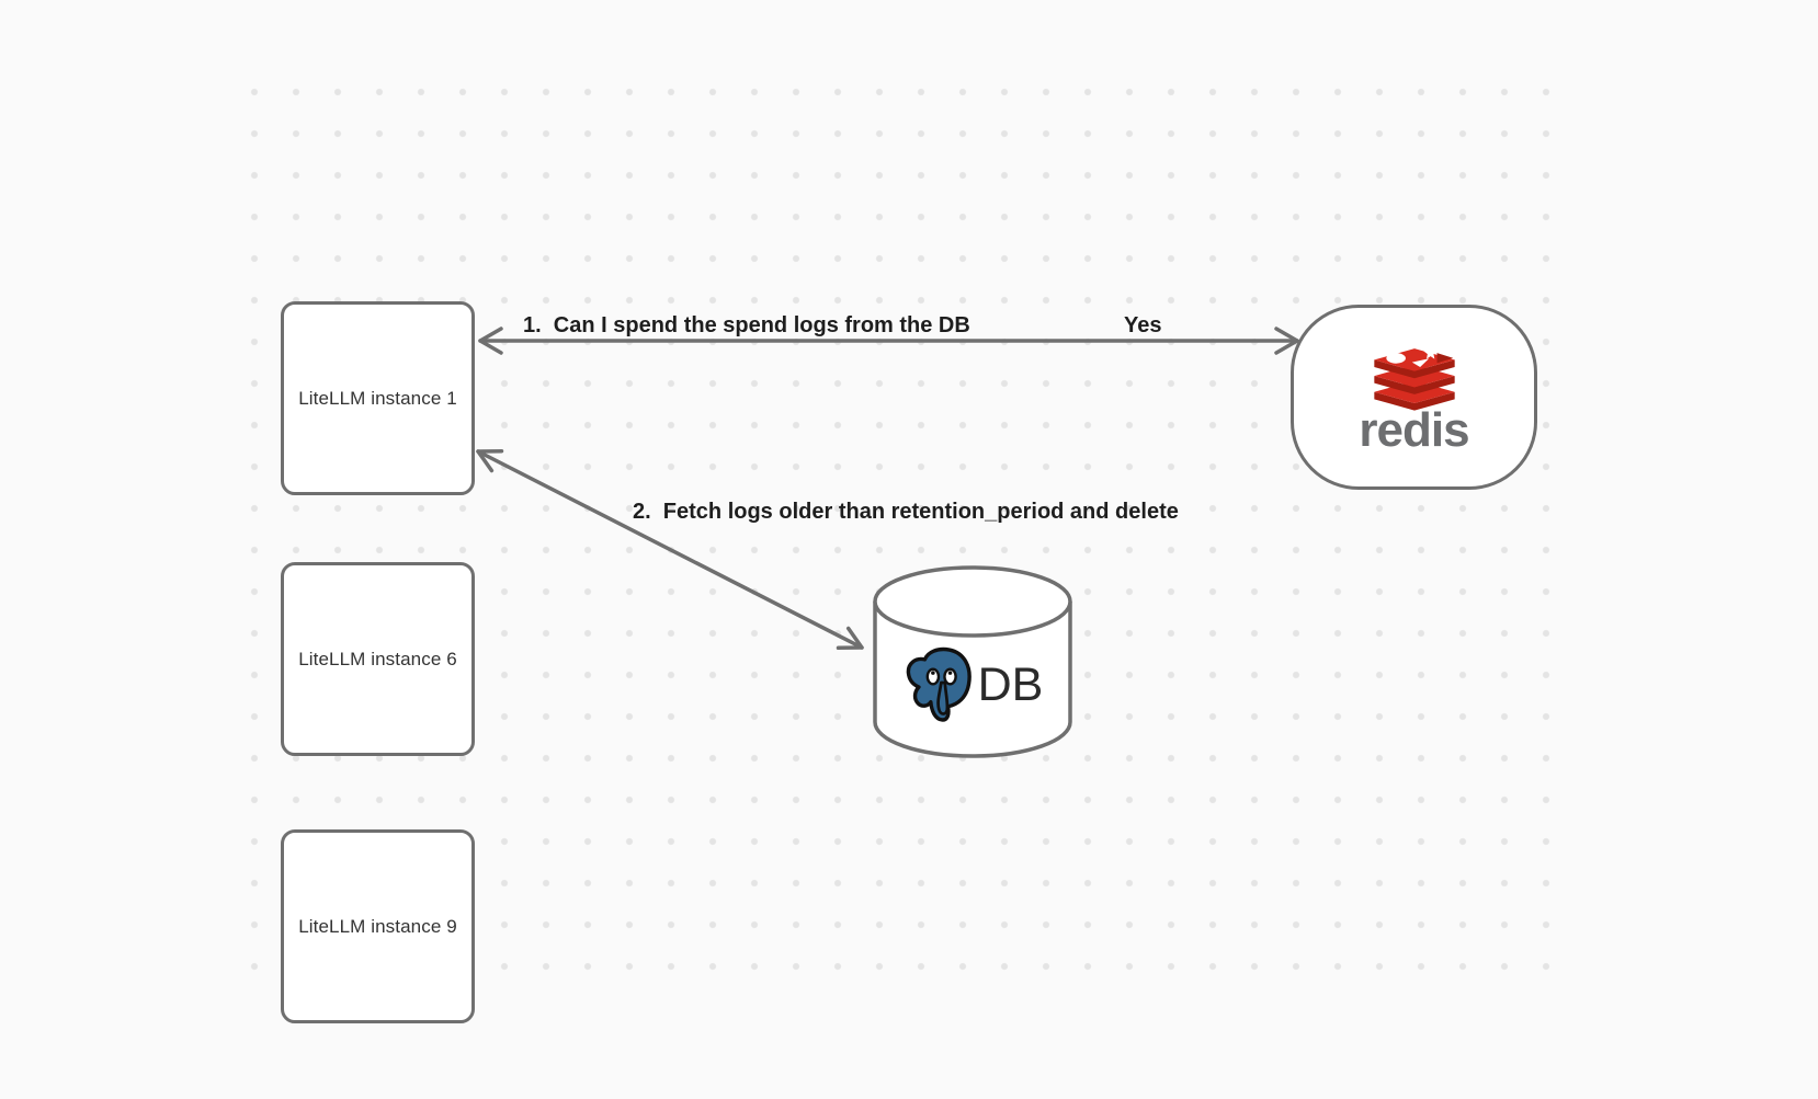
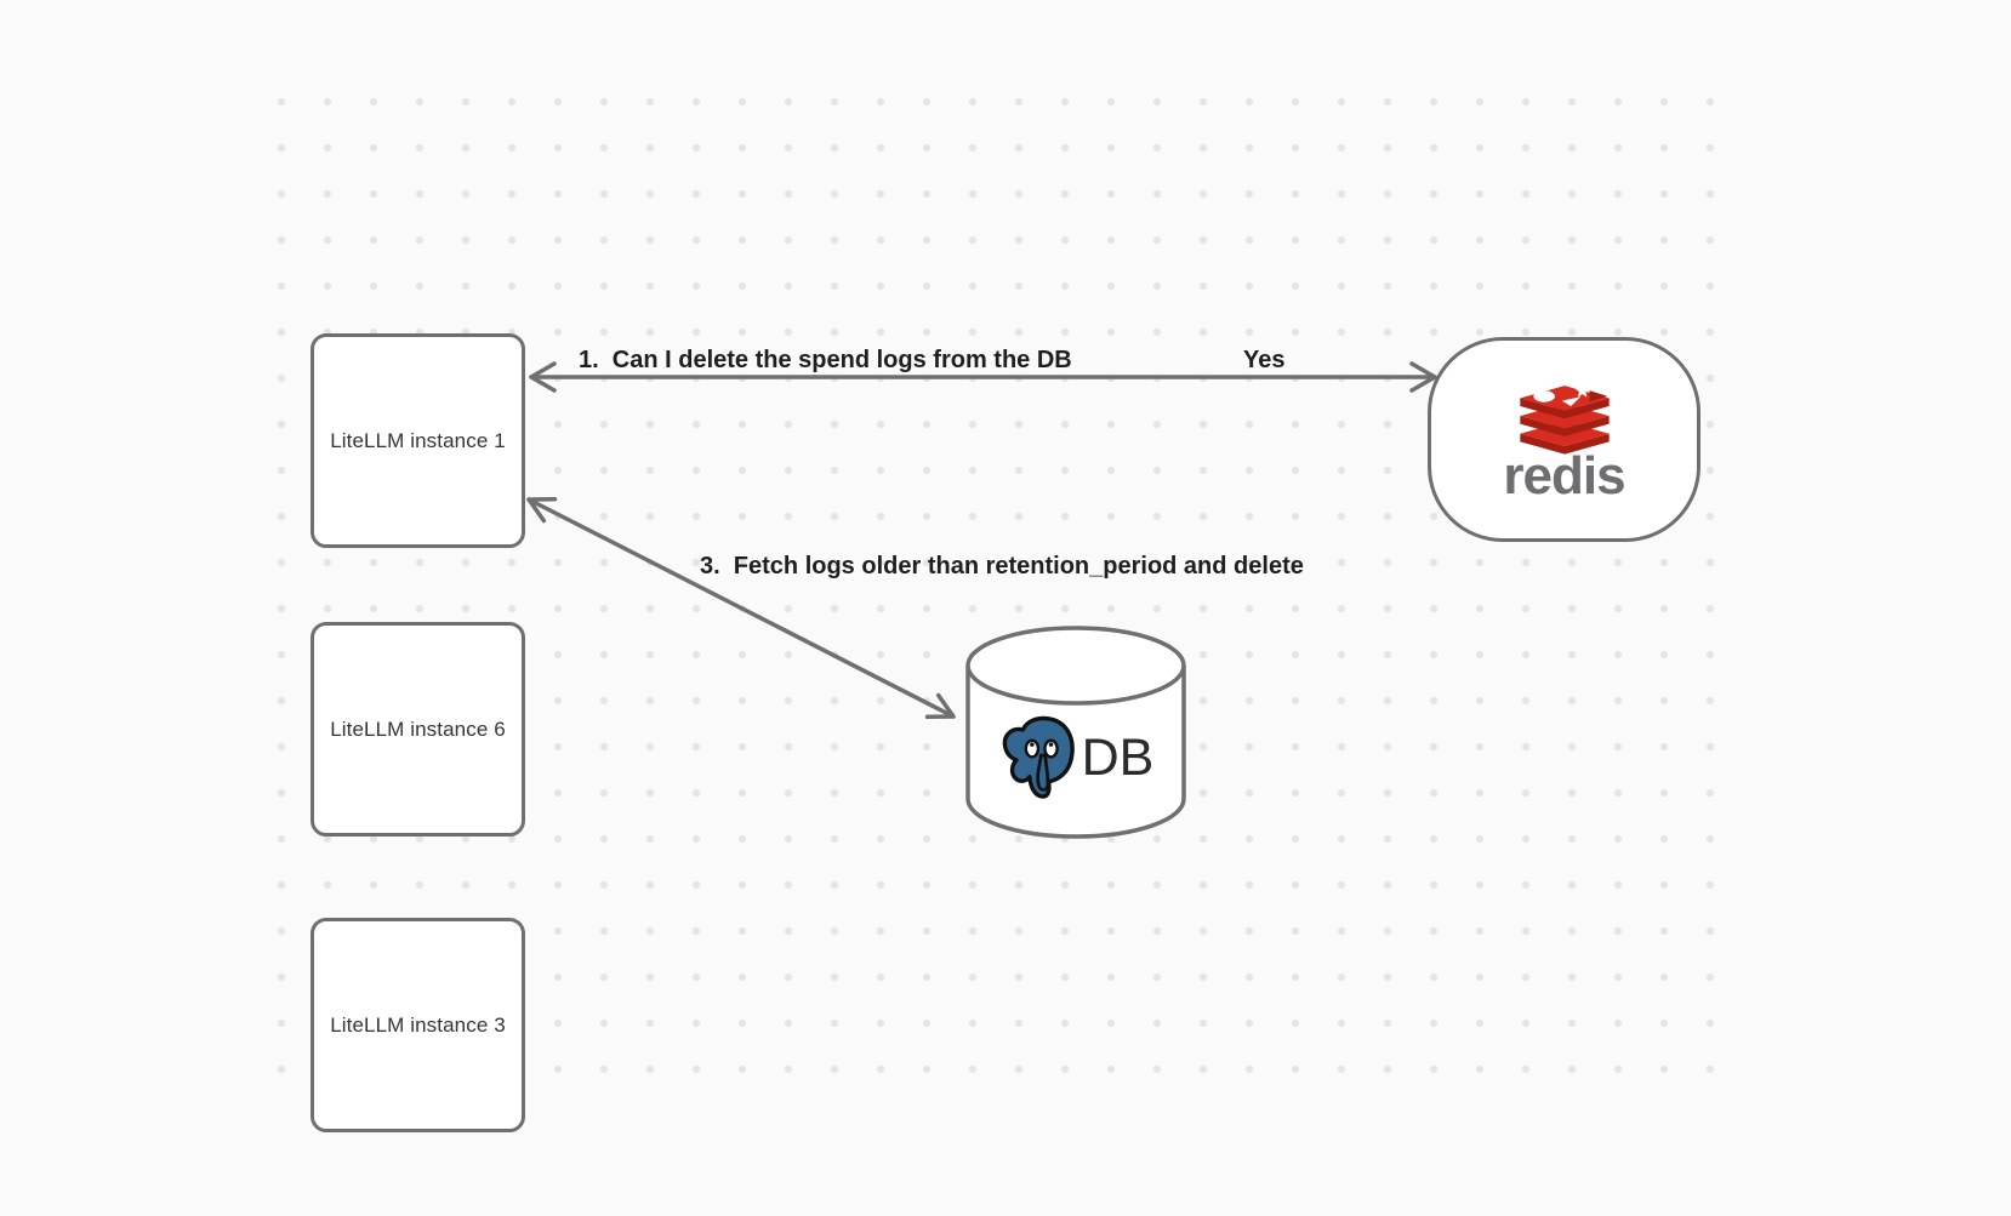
  LiteLLM instance 1
  LiteLLM instance 6
- LiteLLM instance 9
+ LiteLLM instance 3
  redis
  DB
- 1. Can I spend the spend logs from the DB
+ 1. Can I delete the spend logs from the DB
  Yes
- 2. Fetch logs older than retention_period and delete
+ 3. Fetch logs older than retention_period and delete
